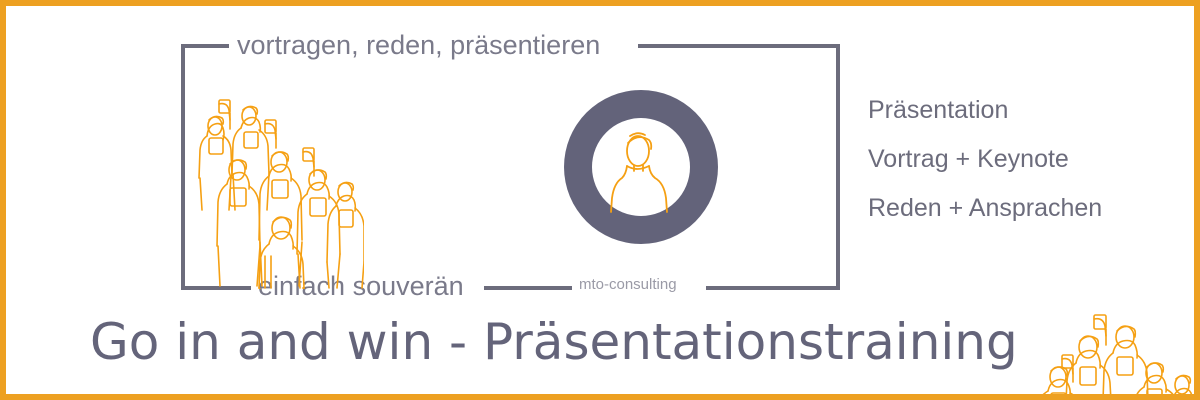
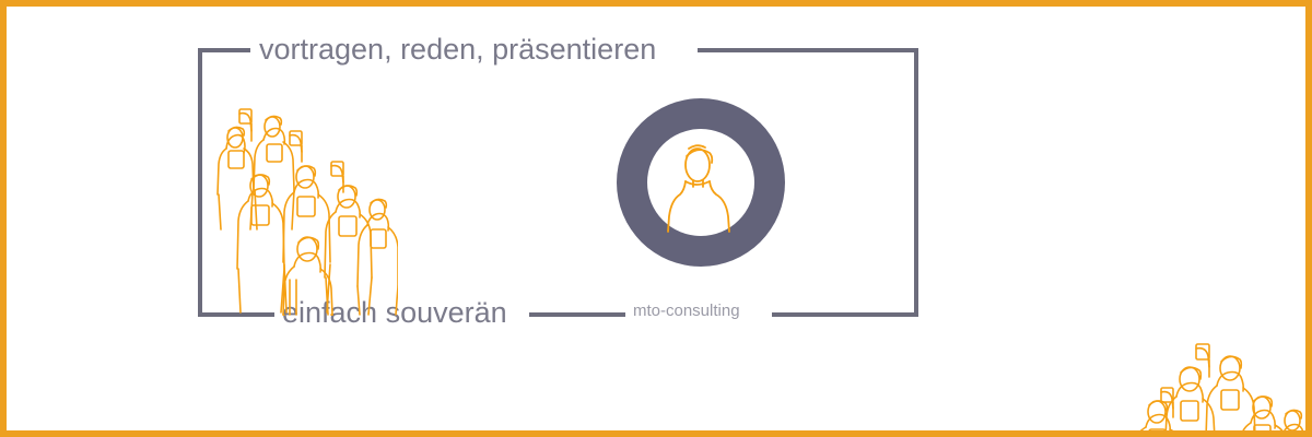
  vortragen, reden, präsentieren
  infac souverän
  mto-consulting
- Präsentation
- Vortrag + Keynote
- Reden + Ansprachen
- Go in and win - Präsentationstraining
